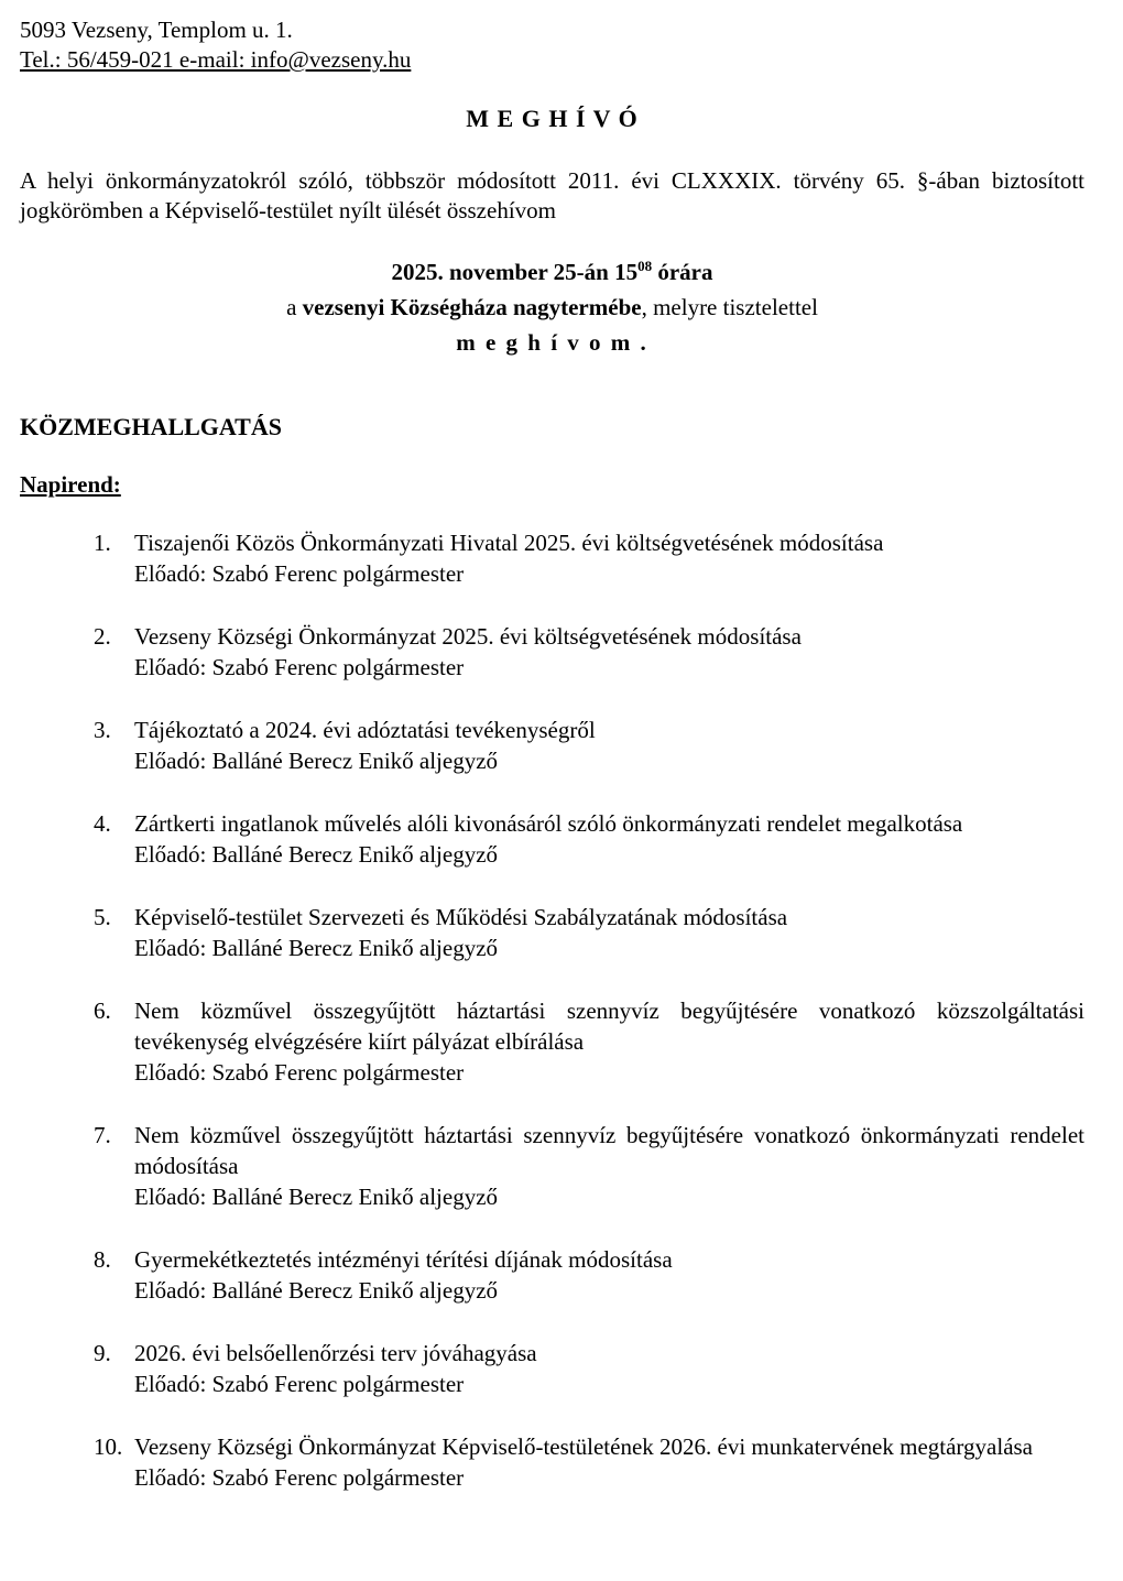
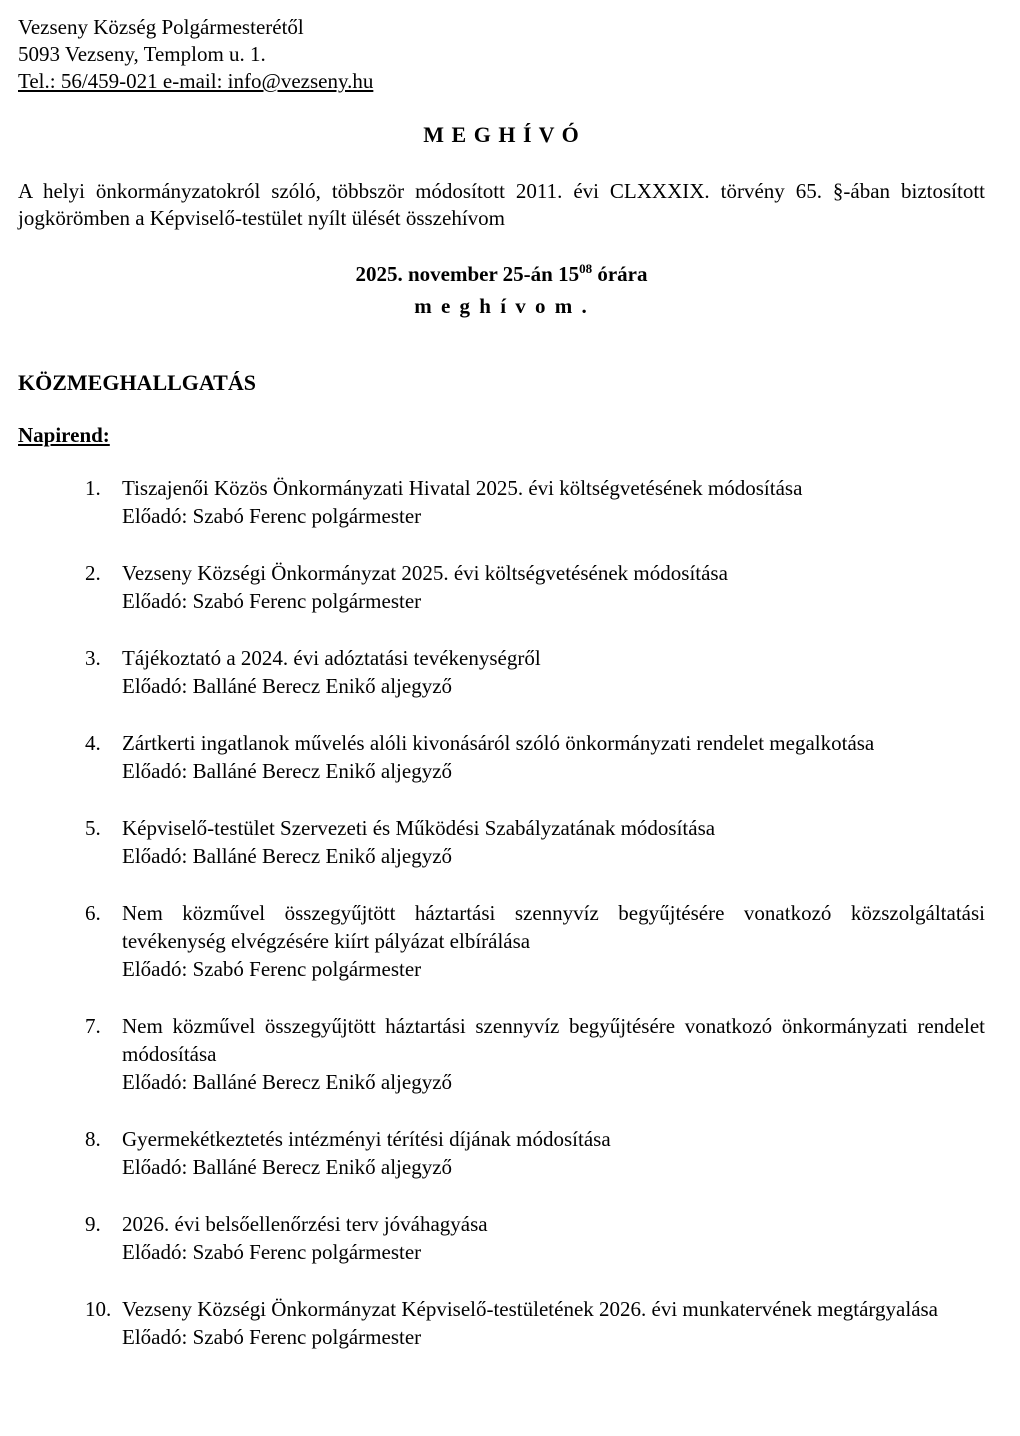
+ Vezseny Község Polgármesterétől
  5093 Vezseny, Templom u. 1.
  Tel.: 56/459-021 e-mail: info@vezseny.hu
  M E G H Í V Ó
  A helyi önkormányzatokról szóló, többször módosított 2011. évi CLXXXIX. törvény 65. §-ában biztosított jogkörömben a Képviselő-testület nyílt ülését összehívom
  2025. november 25-án 1508 órára
- a vezsenyi Községháza nagytermébe, melyre tisztelettel
  m e g h í v o m .
  KÖZMEGHALLGATÁS
  Napirend:
  1.
  Tiszajenői Közös Önkormányzati Hivatal 2025. évi költségvetésének módosítása
  Előadó: Szabó Ferenc polgármester
  2.
  Vezseny Községi Önkormányzat 2025. évi költségvetésének módosítása
  Előadó: Szabó Ferenc polgármester
  3.
  Tájékoztató a 2024. évi adóztatási tevékenységről
  Előadó: Balláné Berecz Enikő aljegyző
  4.
  Zártkerti ingatlanok művelés alóli kivonásáról szóló önkormányzati rendelet megalkotása
  Előadó: Balláné Berecz Enikő aljegyző
  5.
  Képviselő-testület Szervezeti és Működési Szabályzatának módosítása
  Előadó: Balláné Berecz Enikő aljegyző
  6.
  Nem közművel összegyűjtött háztartási szennyvíz begyűjtésére vonatkozó közszolgáltatási tevékenység elvégzésére kiírt pályázat elbírálása
  Előadó: Szabó Ferenc polgármester
  7.
  Nem közművel összegyűjtött háztartási szennyvíz begyűjtésére vonatkozó önkormányzati rendelet módosítása
  Előadó: Balláné Berecz Enikő aljegyző
  8.
  Gyermekétkeztetés intézményi térítési díjának módosítása
  Előadó: Balláné Berecz Enikő aljegyző
  9.
  2026. évi belsőellenőrzési terv jóváhagyása
  Előadó: Szabó Ferenc polgármester
  10.
  Vezseny Községi Önkormányzat Képviselő-testületének 2026. évi munkatervének megtárgyalása
  Előadó: Szabó Ferenc polgármester
